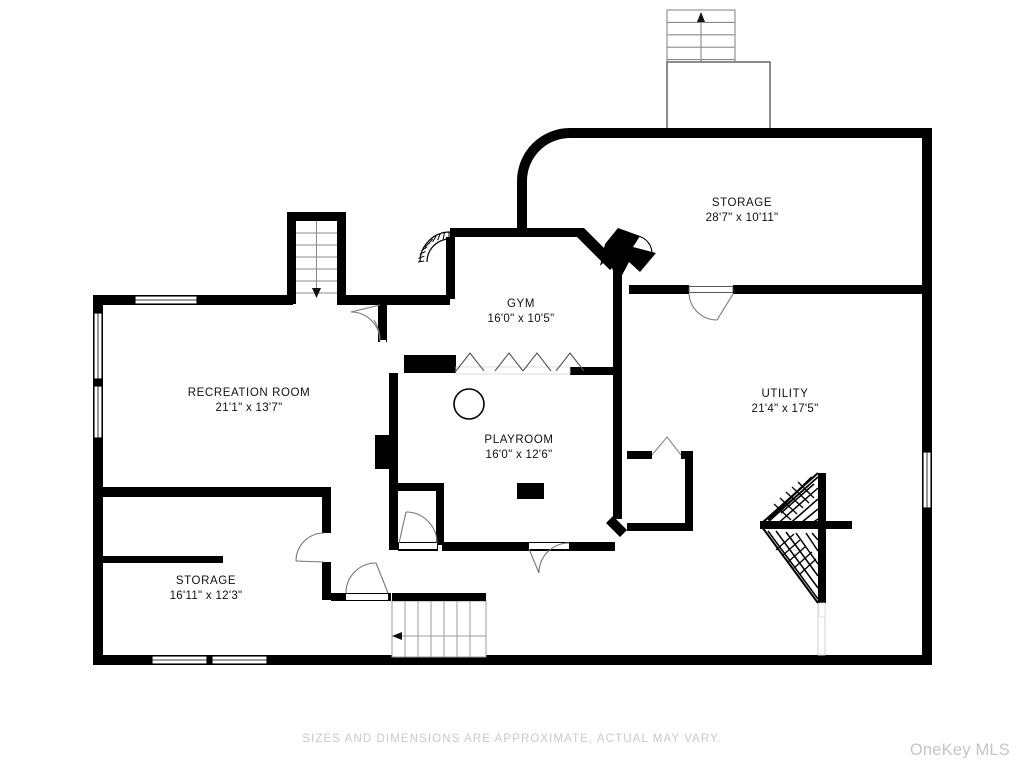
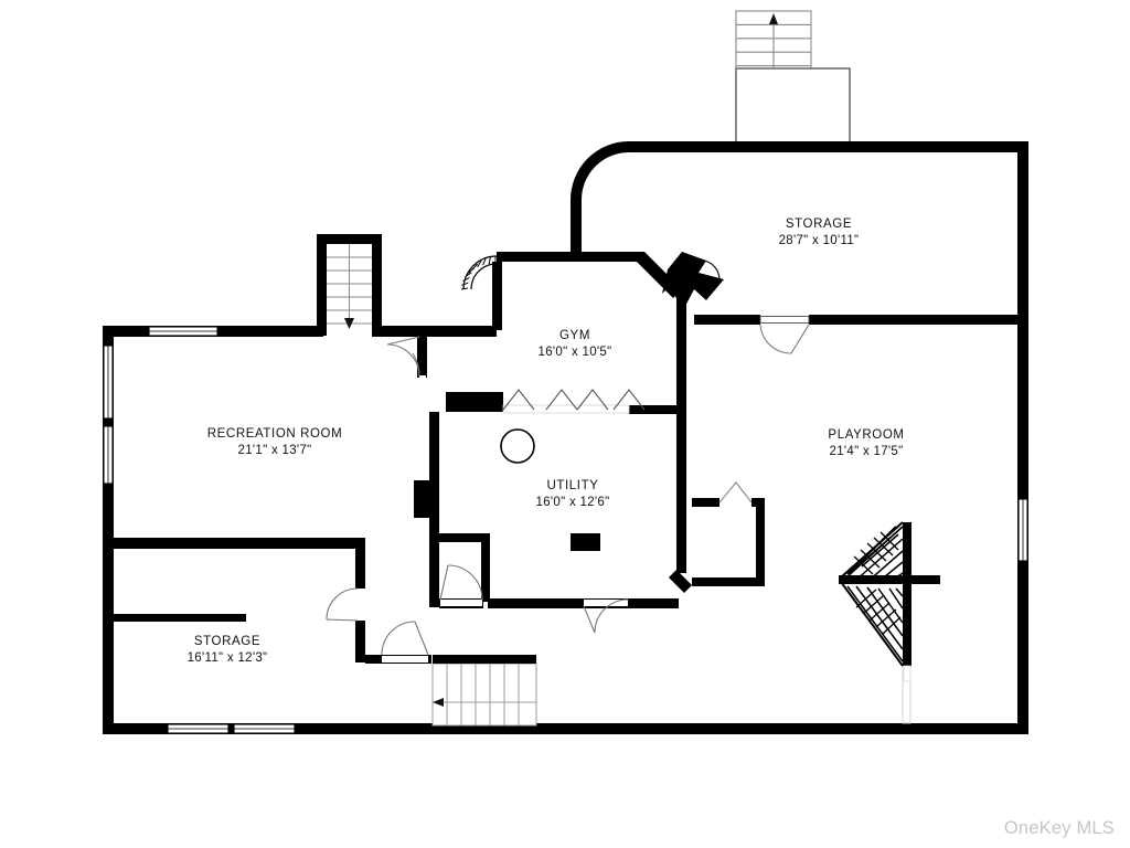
  STORAGE
  28'7" x 10'11"
  GYM
  16'0" x 10'5"
  RECREATION ROOM
  21'1" x 13'7"
- UTILITY
+ PLAYROOM
  21'4" x 17'5"
- PLAYROOM
+ UTILITY
  16'0" x 12'6"
  STORAGE
  16'11" x 12'3"
- SIZES AND DIMENSIONS ARE APPROXIMATE, ACTUAL MAY VARY.
  OneKey MLS
